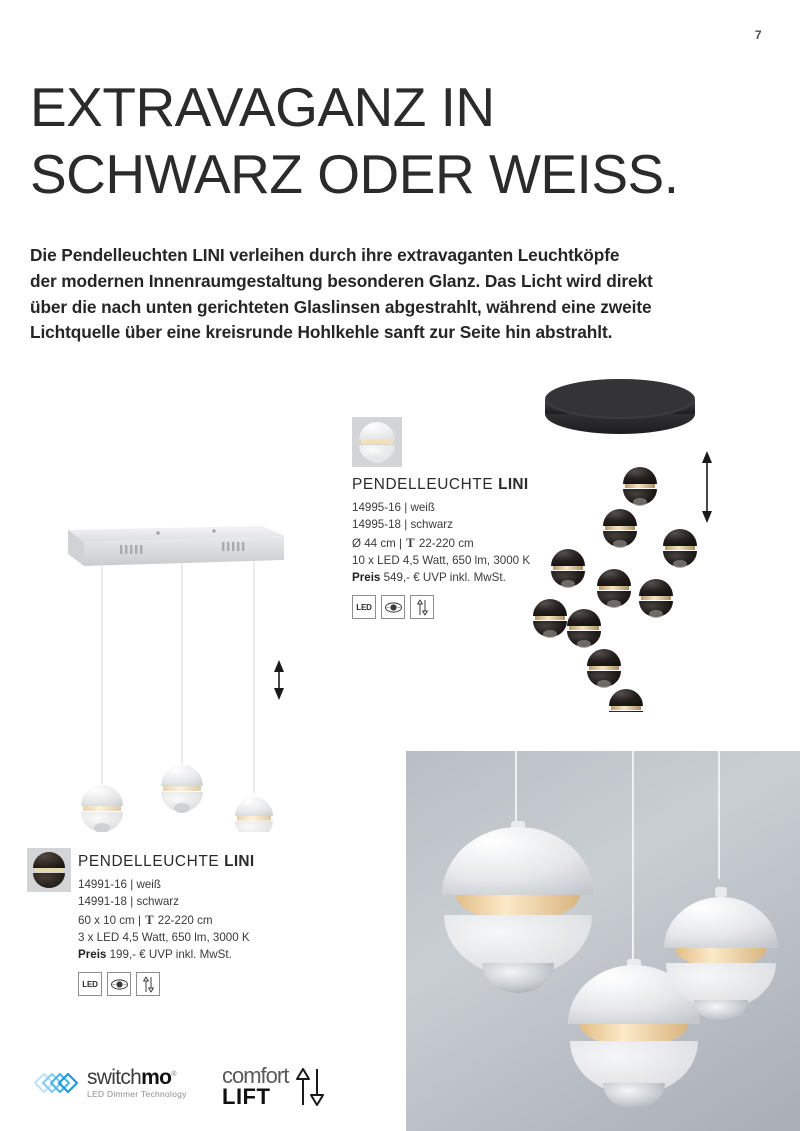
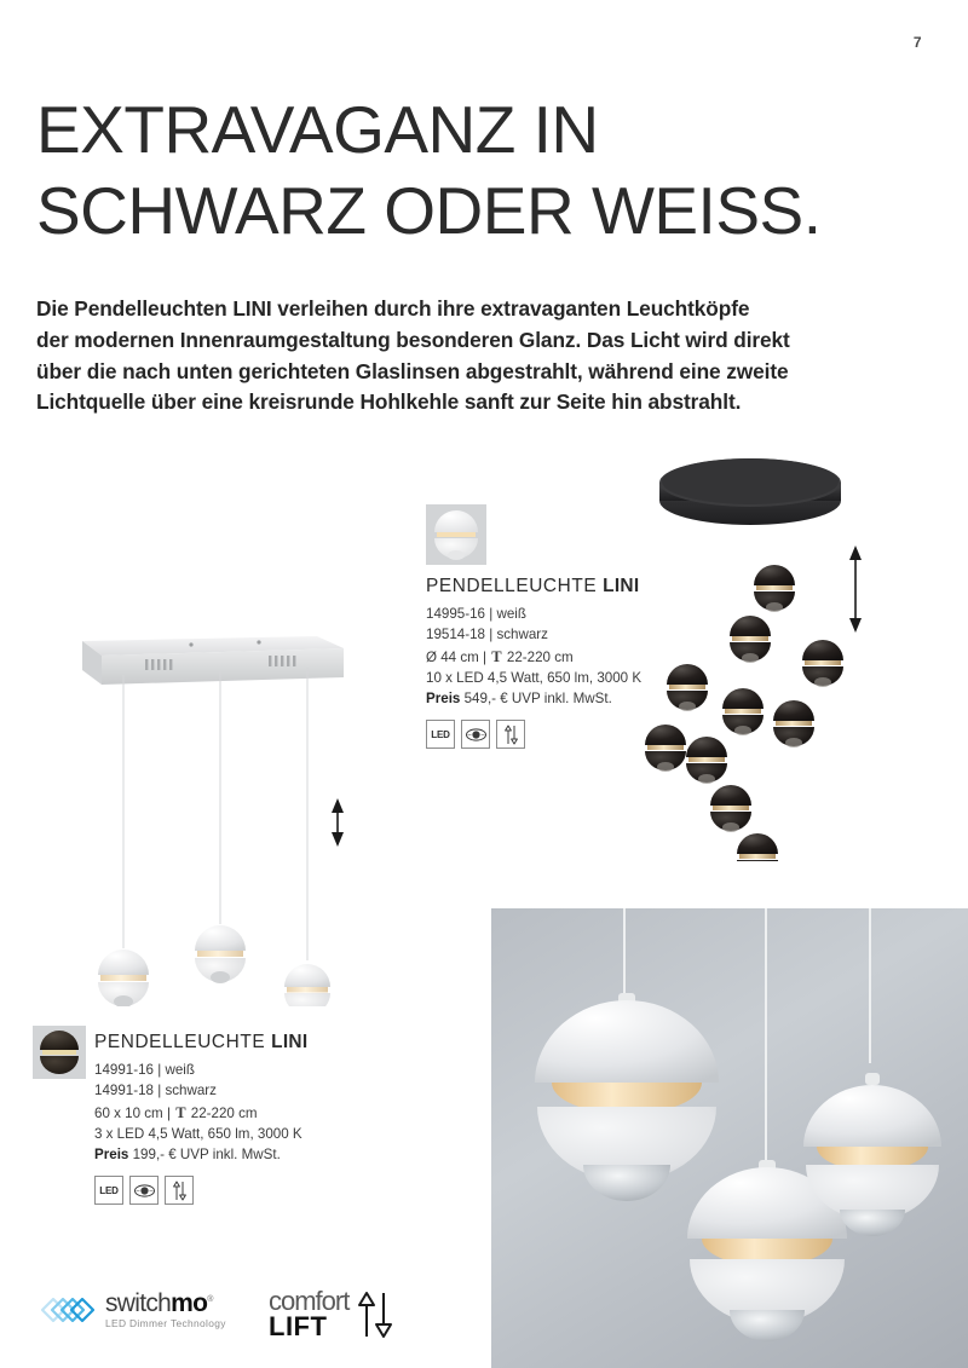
  7
  EXTRAVAGANZ IN
  SCHWARZ ODER WEISS.
  Die Pendelleuchten LINI verleihen durch ihre extravaganten Leuchtköpfe
  der modernen Innenraumgestaltung besonderen Glanz. Das Licht wird direkt
  über die nach unten gerichteten Glaslinsen abgestrahlt, während eine zweite
  Lichtquelle über eine kreisrunde Hohlkehle sanft zur Seite hin abstrahlt.
  PENDELLEUCHTE LINI
  14995-16 | weiß
- 14995-18 | schwarz
+ 19514-18 | schwarz
  Ø 44 cm | T 22-220 cm
  10 x LED 4,5 Watt, 650 lm, 3000 K
  Preis 549,- € UVP inkl. MwSt.
  LED
  PENDELLEUCHTE LINI
  14991-16 | weiß
  14991-18 | schwarz
  60 x 10 cm | T 22-220 cm
  3 x LED 4,5 Watt, 650 lm, 3000 K
  Preis 199,- € UVP inkl. MwSt.
  LED
  switchmo
  LED Dimmer Technology
  comfort
  LIFT
